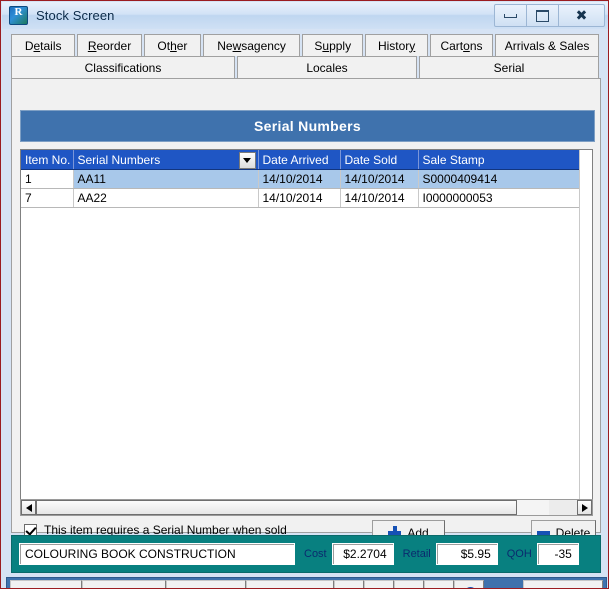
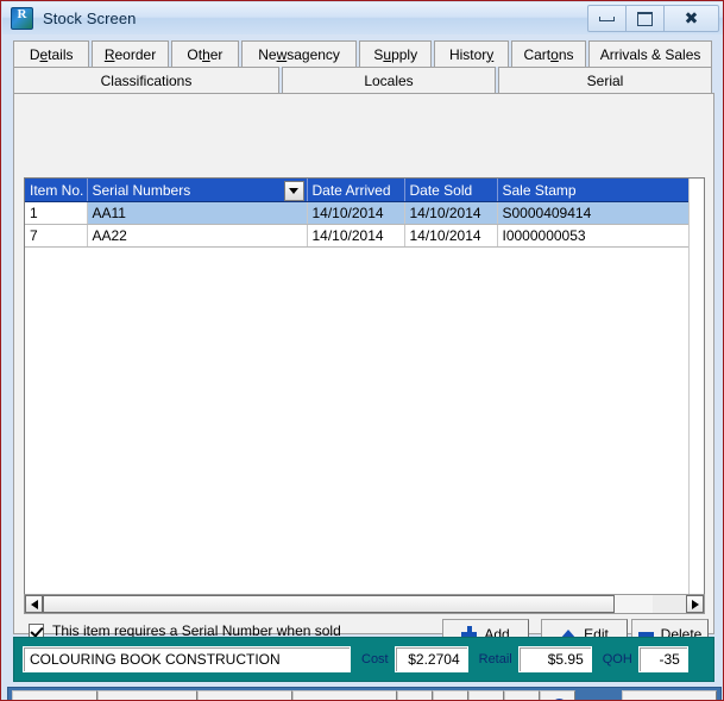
  Stock Screen
  ✖
  Details
  Reorder
  Other
  Newsagency
  Supply
  History
  Cartons
  Arrivals & Sales
  Classifications
  Locales
  Serial
- Serial Numbers
  Item No.	Serial Numbers	Date Arrived	Date Sold	Sale Stamp
  1	AA11	14/10/2014	14/10/2014	S0000409414
  7	AA22	14/10/2014	14/10/2014	I0000000053
  This item requires a Serial Number when sold
  Add
+ Edit
  Delete
  COLOURING BOOK CONSTRUCTION
  Cost
  $2.2704
  Retail
  $5.95
  QOH
  -35
